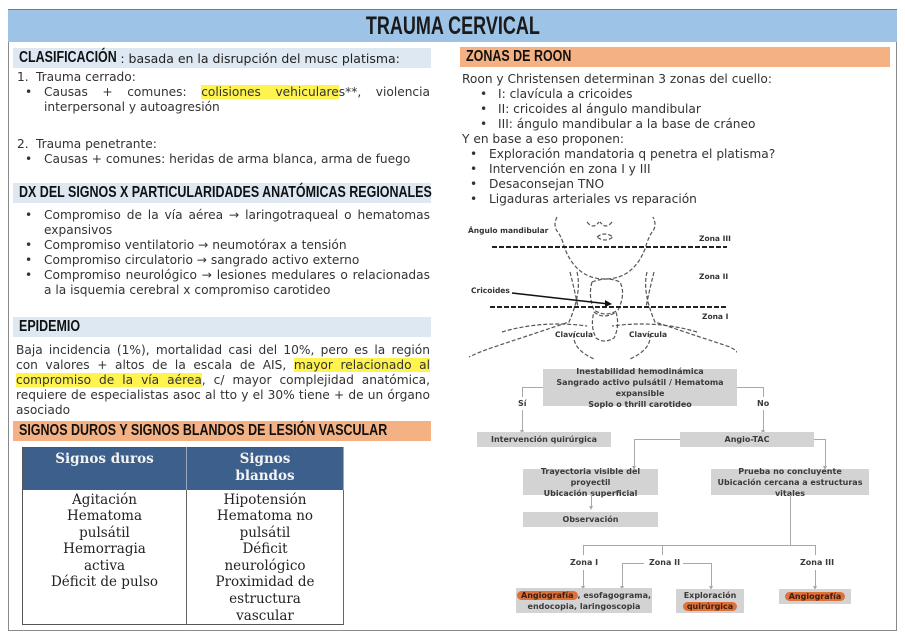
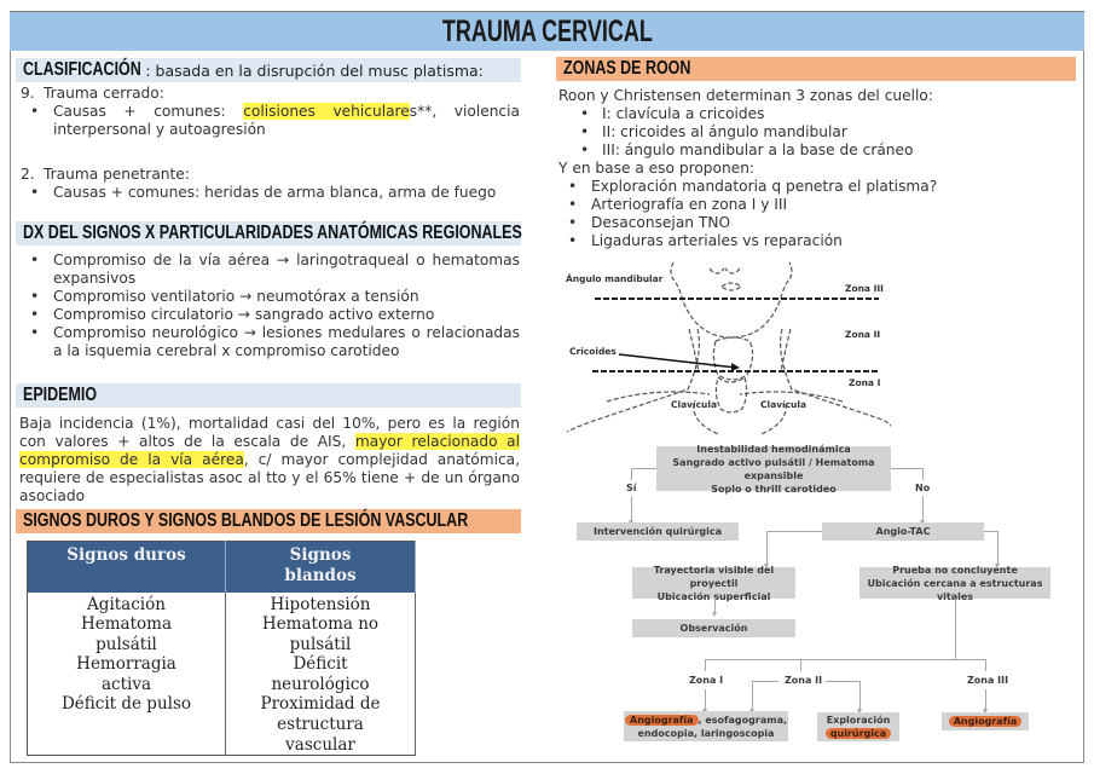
  TRAUMA CERVICAL
  CLASIFICACIÓN
  : basada en la disrupción del musc platisma:
- 1.
+ 9.
  Trauma cerrado:
  Causas + comunes: colisiones vehiculares**, violencia interpersonal y autoagresión
  2.
  Trauma penetrante:
  Causas + comunes: heridas de arma blanca, arma de fuego
  DX DEL SIGNOS X PARTICULARIDADES ANATÓMICAS REGIONALES
  Compromiso de la vía aérea → laringotraqueal o hematomas expansivos
  Compromiso ventilatorio → neumotórax a tensión
  Compromiso circulatorio → sangrado activo externo
  Compromiso neurológico → lesiones medulares o relacionadas a la isquemia cerebral x compromiso carotideo
  EPIDEMIO
- Baja incidencia (1%), mortalidad casi del 10%, pero es la región con valores + altos de la escala de AIS, mayor relacionado al compromiso de la vía aérea, c/ mayor complejidad anatómica, requiere de especialistas asoc al tto y el 30% tiene + de un órgano asociado
+ Baja incidencia (1%), mortalidad casi del 10%, pero es la región con valores + altos de la escala de AIS, mayor relacionado al compromiso de la vía aérea, c/ mayor complejidad anatómica, requiere de especialistas asoc al tto y el 65% tiene + de un órgano asociado
  SIGNOS DUROS Y SIGNOS BLANDOS DE LESIÓN VASCULAR
  Signos duros	Signos blandos
  AgitaciónHematomapulsátil HemorragiaactivaDéficit de pulso	HipotensiónHematoma nopulsátil DéficitneurológicoProximidad de estructuravascular
  ZONAS DE ROON
  Roon y Christensen determinan 3 zonas del cuello:
  I: clavícula a cricoides
  II: cricoides al ángulo mandibular
  III: ángulo mandibular a la base de cráneo
  Y en base a eso proponen:
  Exploración mandatoria q penetra el platisma?
- Intervención en zona I y III
+ Arteriografía en zona I y III
  Desaconsejan TNO
  Ligaduras arteriales vs reparación
  Ángulo mandibular
  Cricoides
  Clavícula
  Clavícula
  Zona III
  Zona II
  Zona I
  Inestabilidad hemodinámica
  Sangrado activo pulsátil / Hematoma expansible
  Soplo o thrill carotideo
  Sí
  No
  Intervención quirúrgica
  Angio-TAC
  Trayectoria visible del proyectil
  Ubicación superficial
  Prueba no concluyente
  Ubicación cercana a estructuras vitales
  Observación
  Zona I
  Zona II
  Zona III
  Angiografía , esofagograma,
  endocopia, laringoscopia
  Exploración
  quirúrgica
  Angiografía
